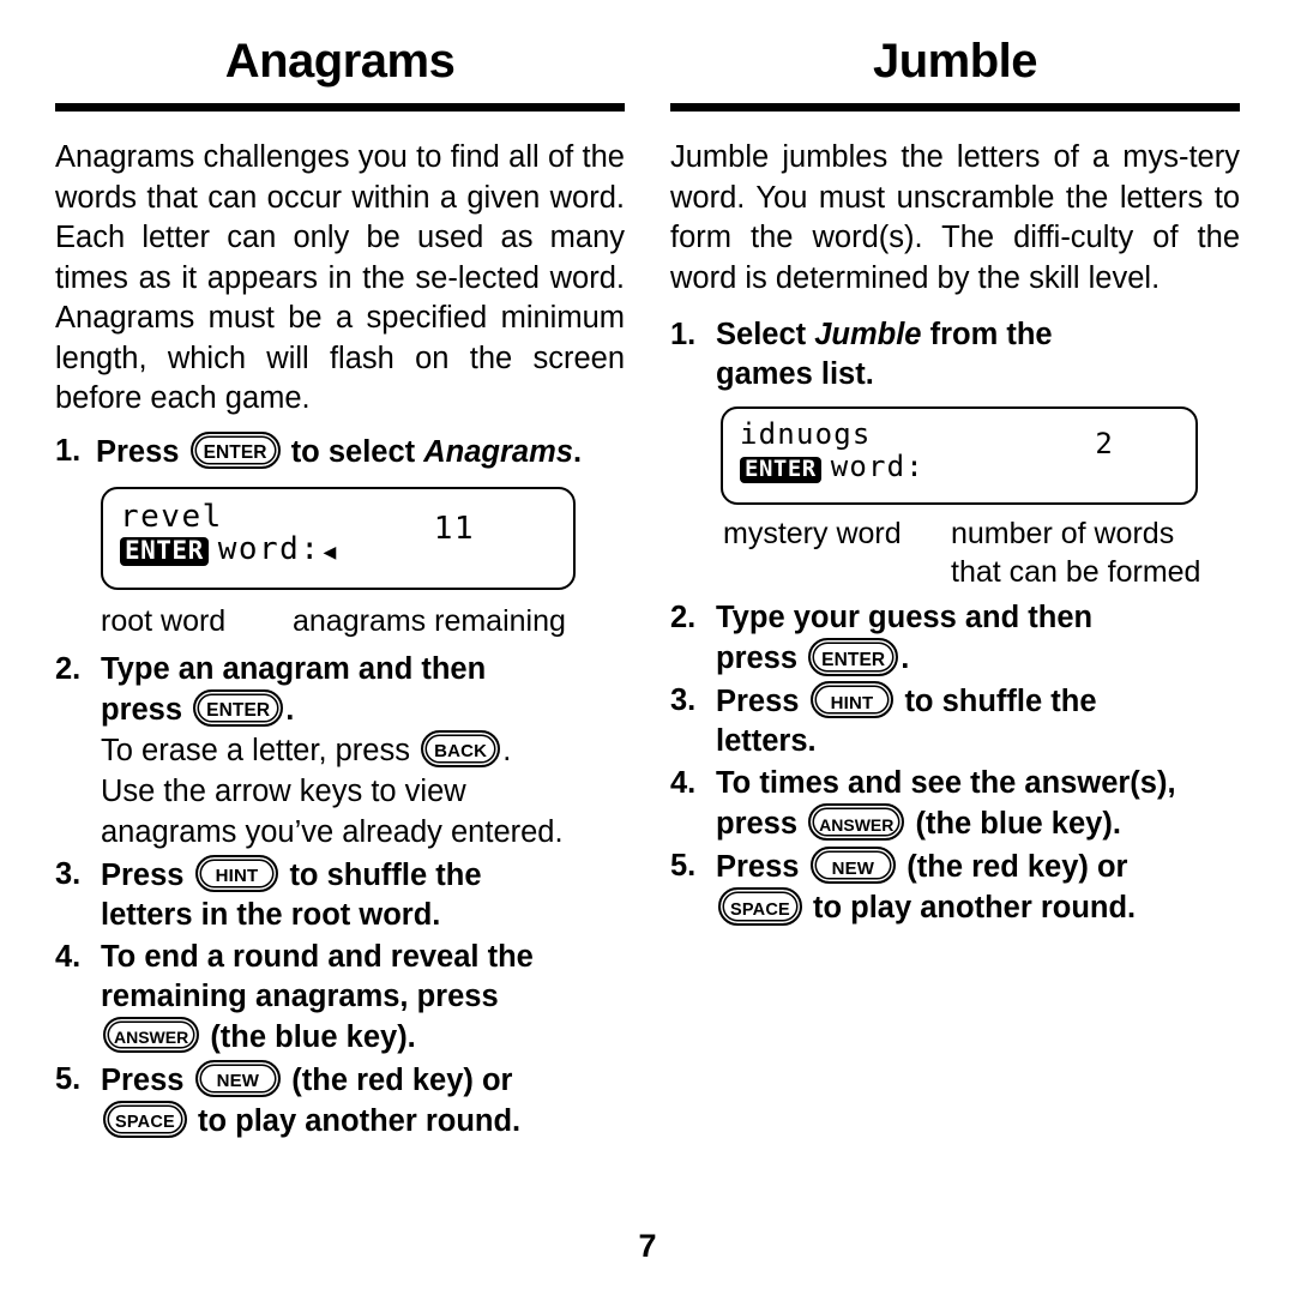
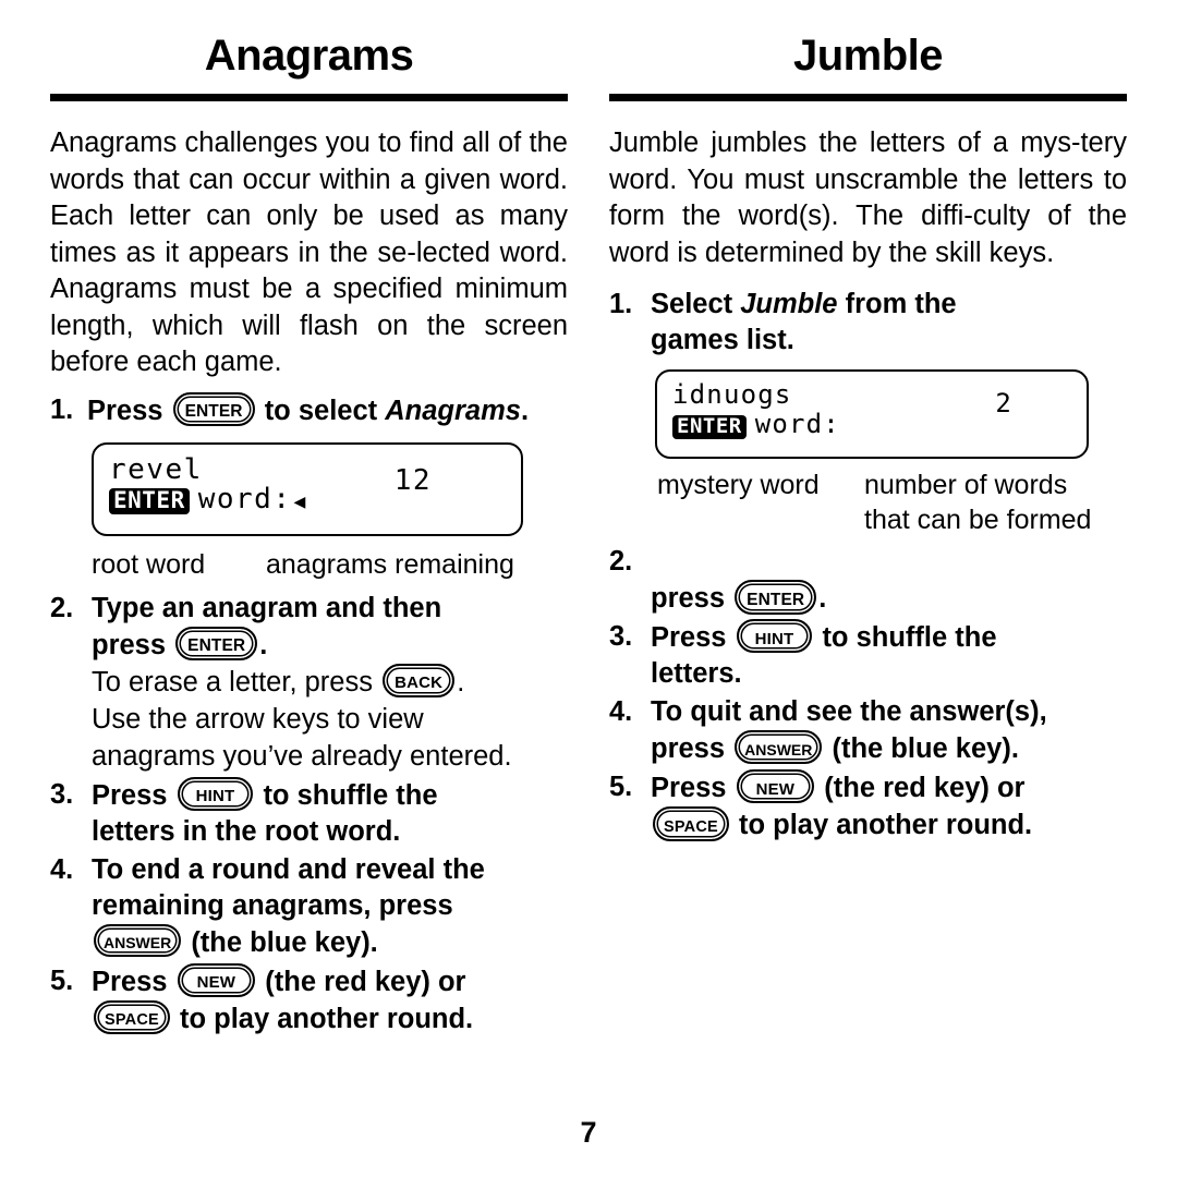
  Anagrams
  Anagrams challenges you to find all of the words that can occur within a given word. Each letter can only be used as many times as it appears in the se-lected word. Anagrams must be a specified minimum length, which will flash on the screen before each game.
  1.
  Press ENTER to select Anagrams.
  revel
- 11
+ 12
  ENTER
  word:
  ◀
  root word anagrams remaining
  2.
  Type an anagram and then
  press ENTER .
  To erase a letter, press BACK .
  Use the arrow keys to view
  anagrams you’ve already entered.
  3.
  Press HINT to shuffle the
  letters in the root word.
  4.
  To end a round and reveal the
  remaining anagrams, press
  ANSWER (the blue key).
  5.
  Press NEW (the red key) or
  SPACE to play another round.
  Jumble
- Jumble jumbles the letters of a mys-tery word. You must unscramble the letters to form the word(s). The diffi-culty of the word is determined by the skill level.
+ Jumble jumbles the letters of a mys-tery word. You must unscramble the letters to form the word(s). The diffi-culty of the word is determined by the skill keys.
  1.
  Select Jumble from the
  games list.
  idnuogs
  2
  ENTER
  word:
  mystery word number of words
  that can be formed
  2.
- Type your guess and then
  press ENTER .
  3.
  Press HINT to shuffle the
  letters.
  4.
- To times and see the answer(s),
+ To quit and see the answer(s),
  press ANSWER (the blue key).
  5.
  Press NEW (the red key) or
  SPACE to play another round.
  7
